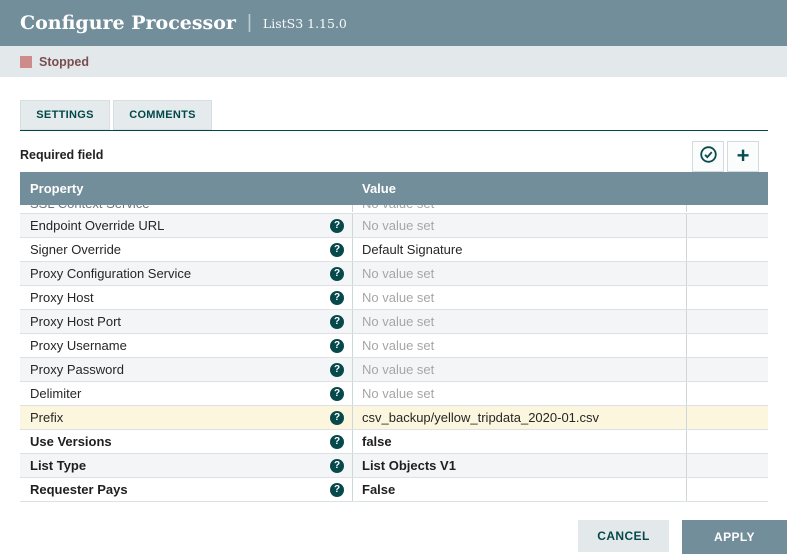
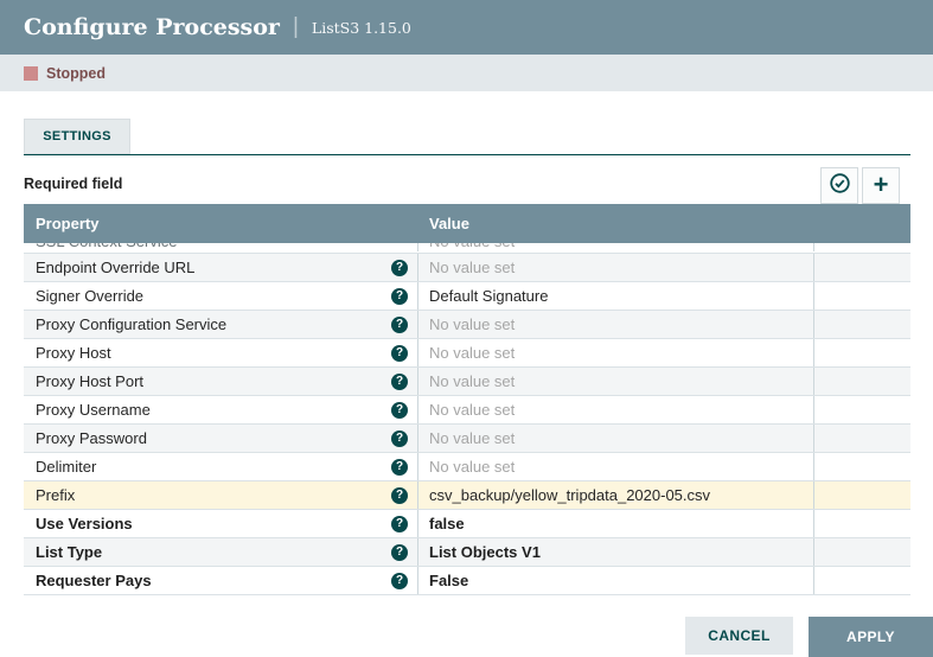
  Configure Processor
  |
  ListS3 1.15.0
  Stopped
  SETTINGS
- COMMENTS
  Required field
  +
  Property
  Value
  Endpoint Override URL
  ?
  No value set
  Signer Override
  ?
  Default Signature
  Proxy Configuration Service
  ?
  No value set
  Proxy Host
  ?
  No value set
  Proxy Host Port
  ?
  No value set
  Proxy Username
  ?
  No value set
  Proxy Password
  ?
  No value set
  Delimiter
  ?
  No value set
  Prefix
  ?
- csv_backup/yellow_tripdata_2020-01.csv
+ csv_backup/yellow_tripdata_2020-05.csv
  Use Versions
  ?
  false
  List Type
  ?
  List Objects V1
  Requester Pays
  ?
  False
  CANCEL
  APPLY
